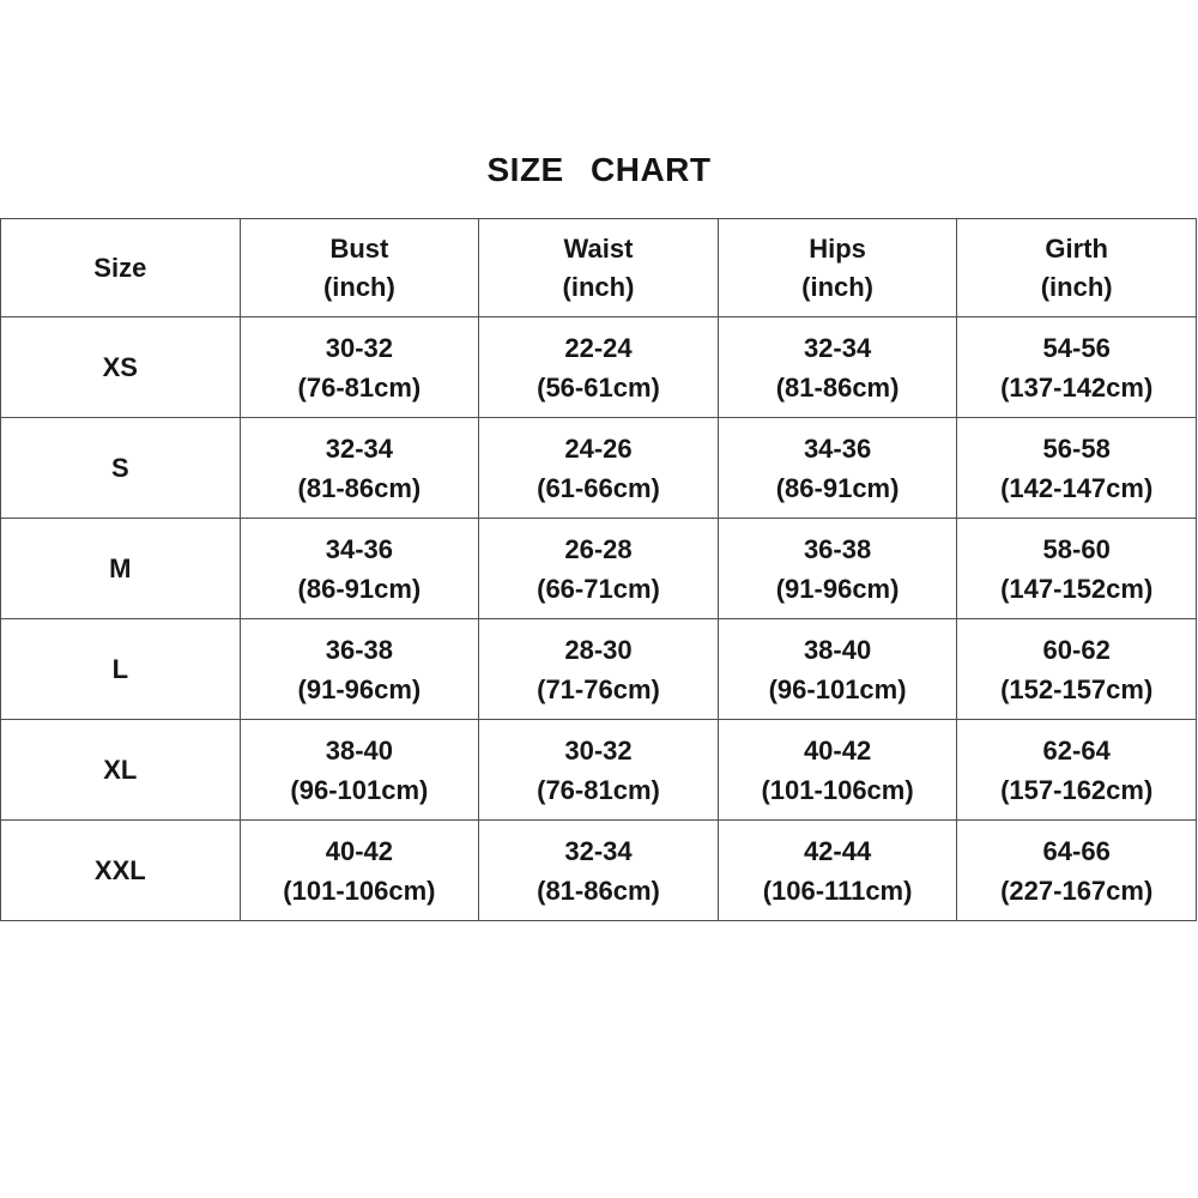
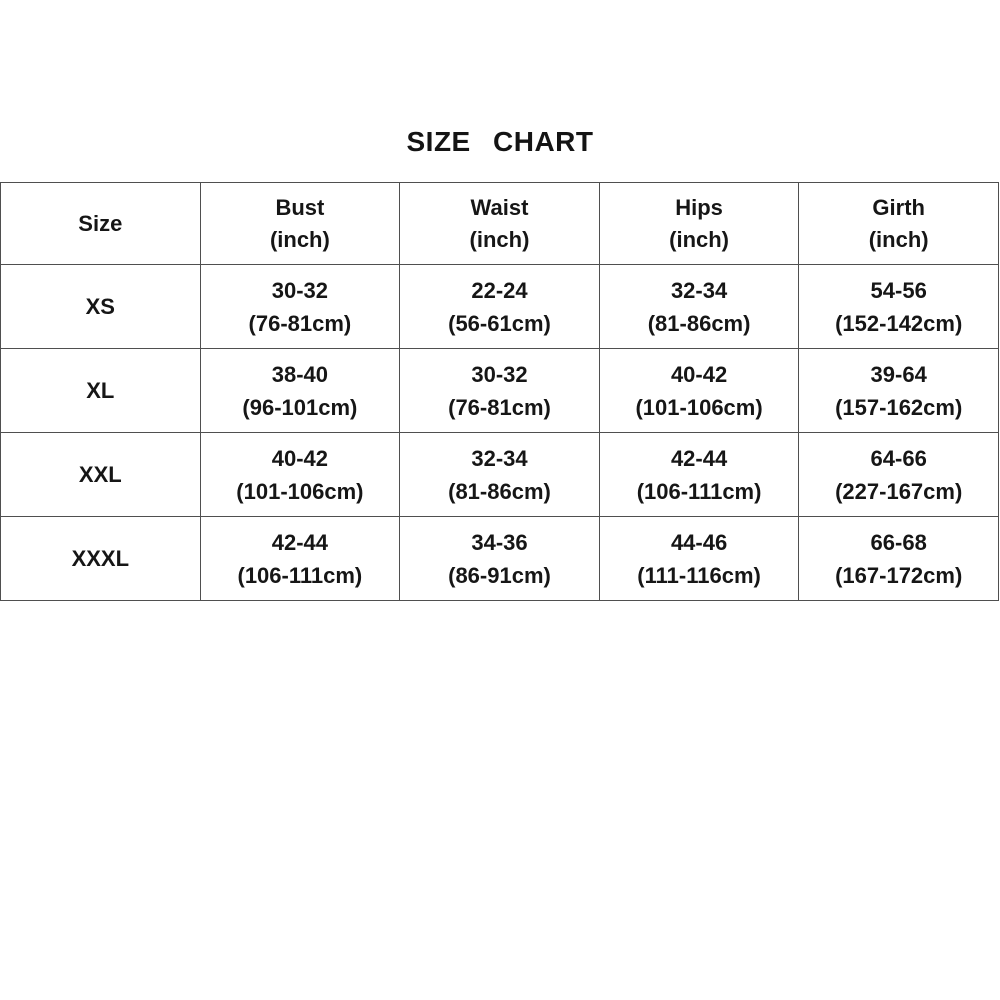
  SIZE CHART
  Size	Bust (inch)	Waist (inch)	Hips (inch)	Girth (inch)
- XS	30-32 (76-81cm)	22-24 (56-61cm)	32-34 (81-86cm)	54-56 (137-142cm)
+ XS	30-32 (76-81cm)	22-24 (56-61cm)	32-34 (81-86cm)	54-56 (152-142cm)
- S	32-34 (81-86cm)	24-26 (61-66cm)	34-36 (86-91cm)	56-58 (142-147cm)
- M	34-36 (86-91cm)	26-28 (66-71cm)	36-38 (91-96cm)	58-60 (147-152cm)
- L	36-38 (91-96cm)	28-30 (71-76cm)	38-40 (96-101cm)	60-62 (152-157cm)
- XL	38-40 (96-101cm)	30-32 (76-81cm)	40-42 (101-106cm)	62-64 (157-162cm)
+ XL	38-40 (96-101cm)	30-32 (76-81cm)	40-42 (101-106cm)	39-64 (157-162cm)
  XXL	40-42 (101-106cm)	32-34 (81-86cm)	42-44 (106-111cm)	64-66 (227-167cm)
+ XXXL	42-44 (106-111cm)	34-36 (86-91cm)	44-46 (111-116cm)	66-68 (167-172cm)
